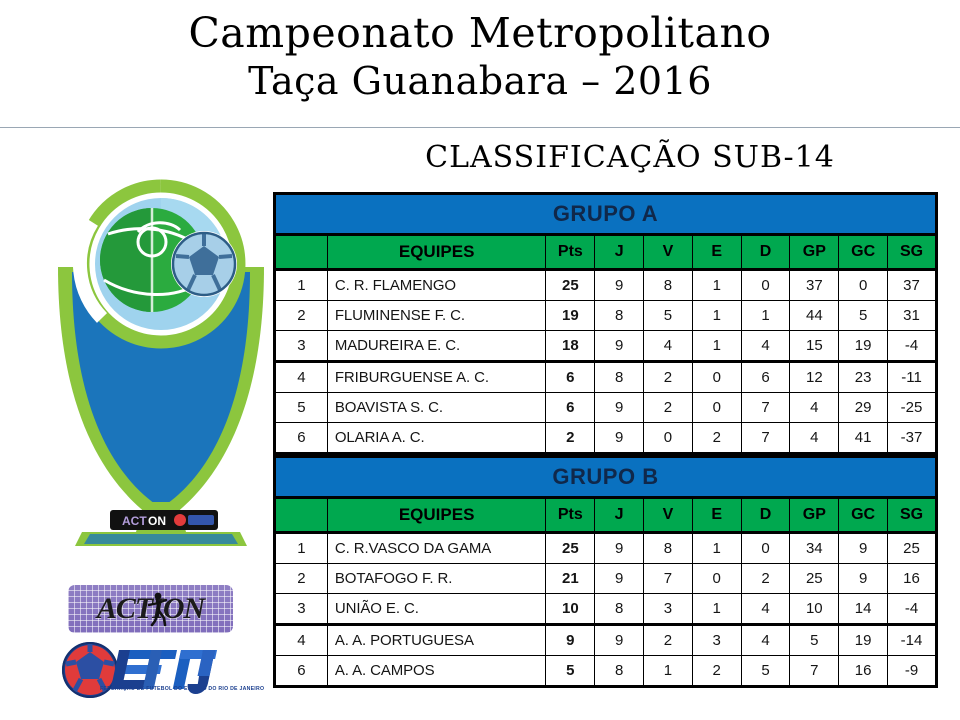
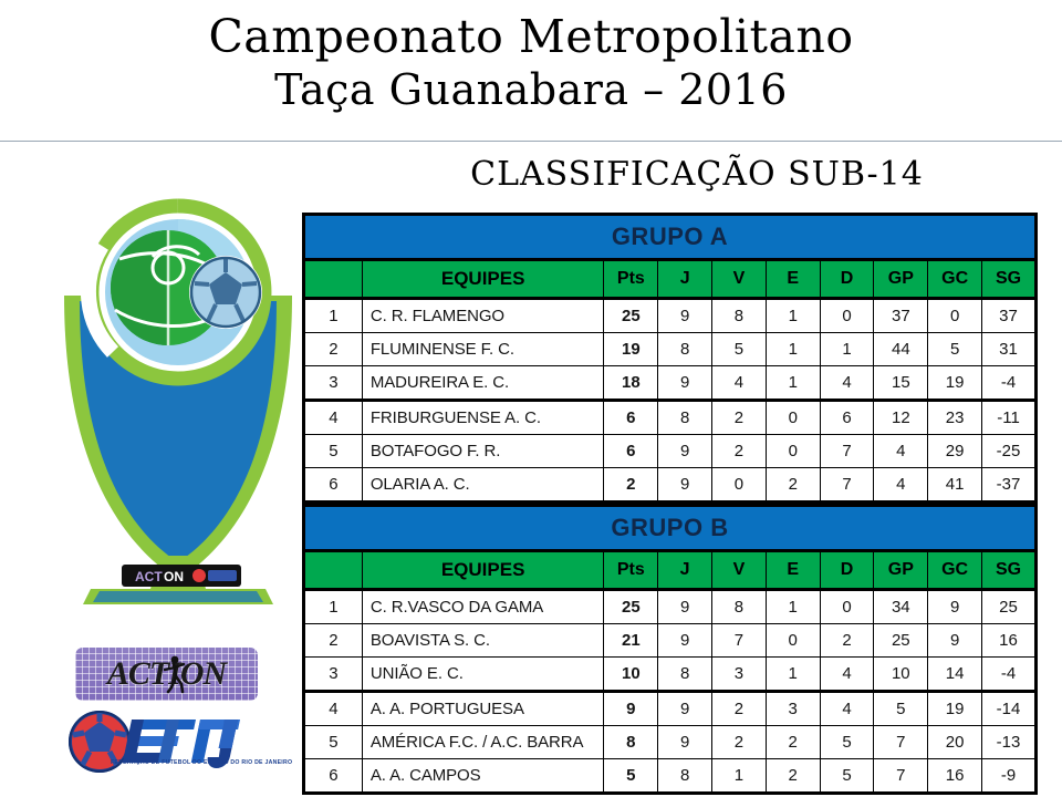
  Campeonato Metropolitano
  Taça Guanabara – 2016
  CLASSIFICAÇÃO SUB-14
  ACT
  ON
  ACTON
  GRUPO A
  	EQUIPES	Pts	J	V	E	D	GP	GC	SG
  1	C. R. FLAMENGO	25	9	8	1	0	37	0	37
  2	FLUMINENSE F. C.	19	8	5	1	1	44	5	31
  3	MADUREIRA E. C.	18	9	4	1	4	15	19	-4
  4	FRIBURGUENSE A. C.	6	8	2	0	6	12	23	-11
- 5	BOAVISTA S. C.	6	9	2	0	7	4	29	-25
+ 5	BOTAFOGO F. R.	6	9	2	0	7	4	29	-25
  6	OLARIA A. C.	2	9	0	2	7	4	41	-37
  GRUPO B
  	EQUIPES	Pts	J	V	E	D	GP	GC	SG
  1	C. R.VASCO DA GAMA	25	9	8	1	0	34	9	25
- 2	BOTAFOGO F. R.	21	9	7	0	2	25	9	16
+ 2	BOAVISTA S. C.	21	9	7	0	2	25	9	16
  3	UNIÃO E. C.	10	8	3	1	4	10	14	-4
  4	A. A. PORTUGUESA	9	9	2	3	4	5	19	-14
+ 5	AMÉRICA F.C. / A.C. BARRA	8	9	2	2	5	7	20	-13
  6	A. A. CAMPOS	5	8	1	2	5	7	16	-9
